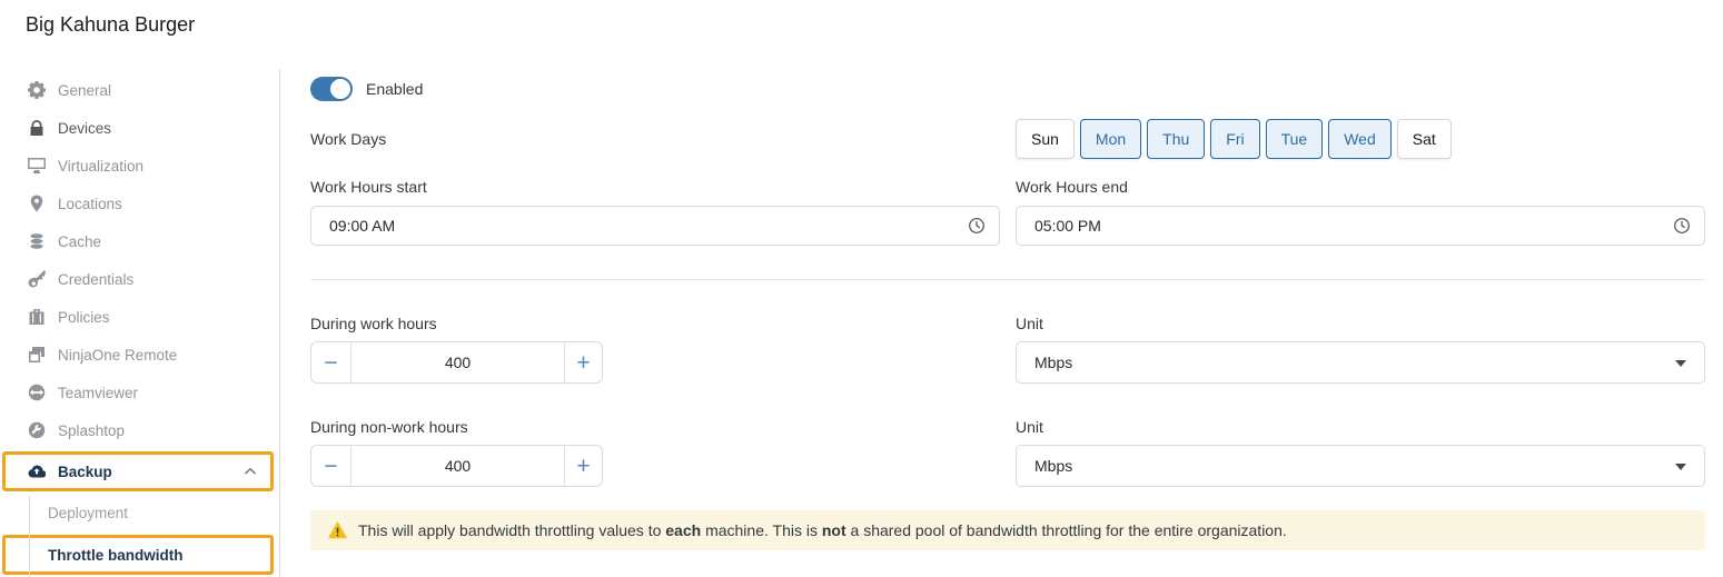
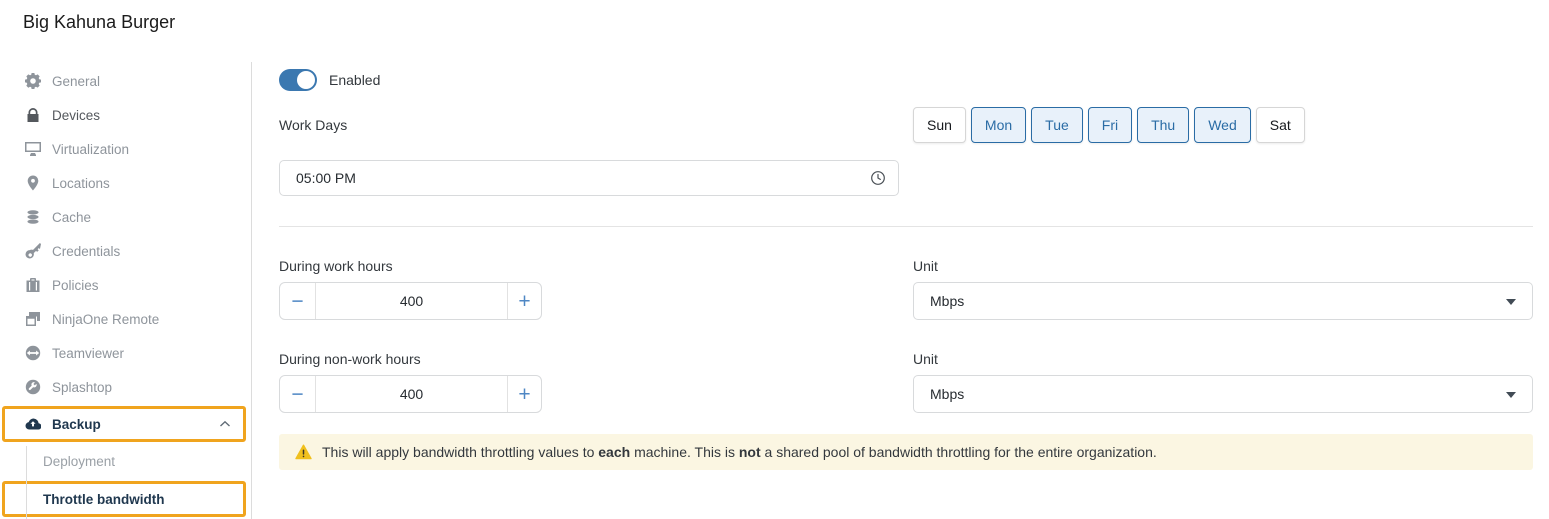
  Big Kahuna Burger
  General
  Devices
  Virtualization
  Locations
  Cache
  Credentials
  Policies
  NinjaOne Remote
  Teamviewer
  Splashtop
  Backup
  Deployment
  Throttle bandwidth
  Enabled
  Work Days
  Sun
  Mon
- Thu
+ Tue
  Fri
- Tue
+ Thu
  Wed
  Sat
- Work Hours start
- 09:00 AM
- Work Hours end
  05:00 PM
  During work hours
  −
  400
  +
  Unit
  Mbps
  During non-work hours
  −
  400
  +
  Unit
  Mbps
  This will apply bandwidth throttling values to each machine. This is not a shared pool of bandwidth throttling for the entire organization.
